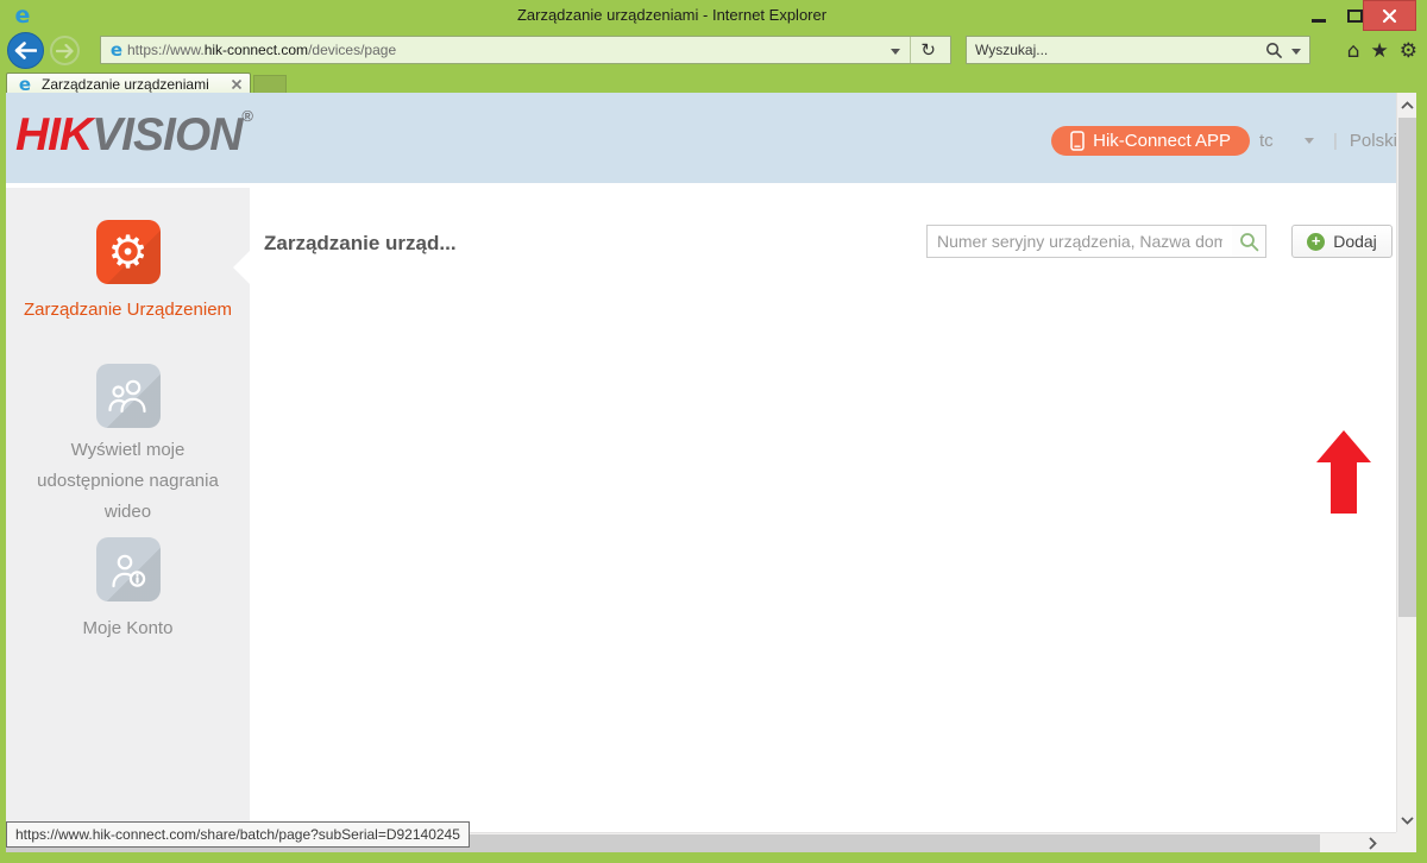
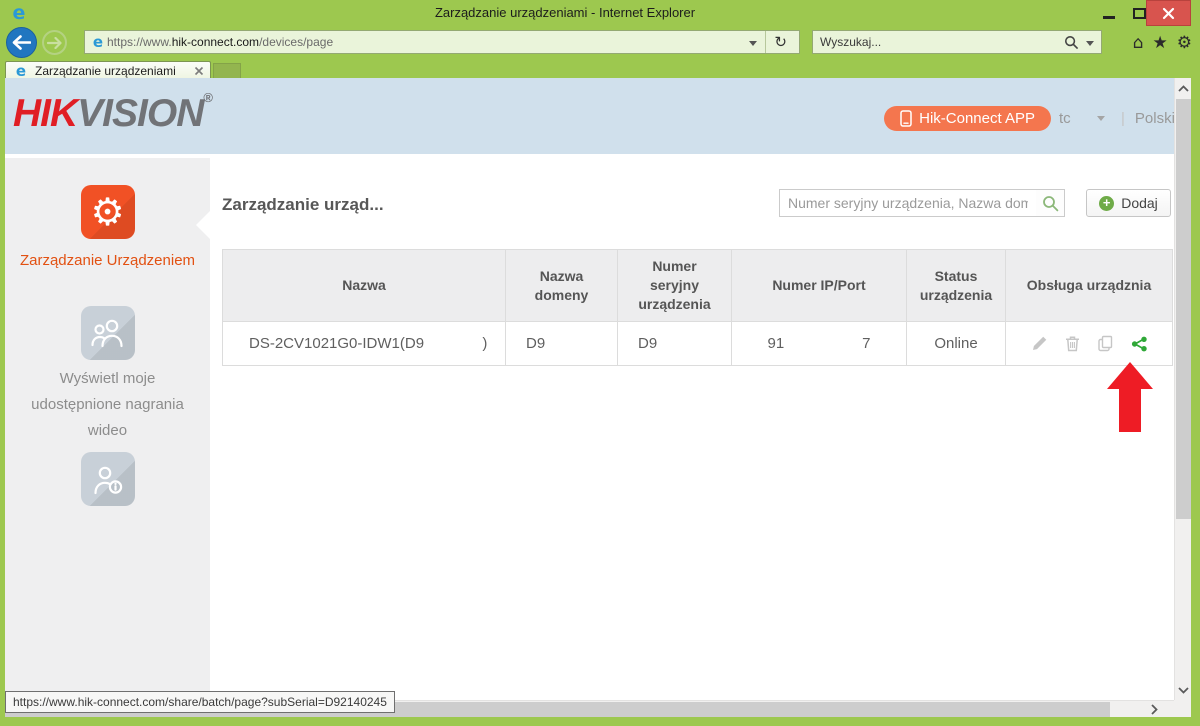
  e
  Zarządzanie urządzeniami - Internet Explorer
  e
  https://www.hik-connect.com/devices/page
  ↻
  Wyszukaj...
  ⌂
  ★
  ⚙
  e
  Zarządzanie urządzeniami
  HIKVISION®
  Hik-Connect APP
  tc
  |
  Polsk
  ⚙
  Zarządzanie Urządzeniem
  Wyświetl moje udostępnione nagrania wideo
- Moje Konto
  Zarządzanie urząd...
  Numer seryjny urządzenia, Nazwa dom
  +
  Dodaj
+ Nazwa	Nazwa domeny	Numer seryjny urządzenia	Numer IP/Port	Status urządzenia	Obsługa urządznia
+ DS-2CV1021G0-IDW1(D9 )	D9	D9	91 7	Online
  https://www.hik-connect.com/share/batch/page?subSerial=D92140245
